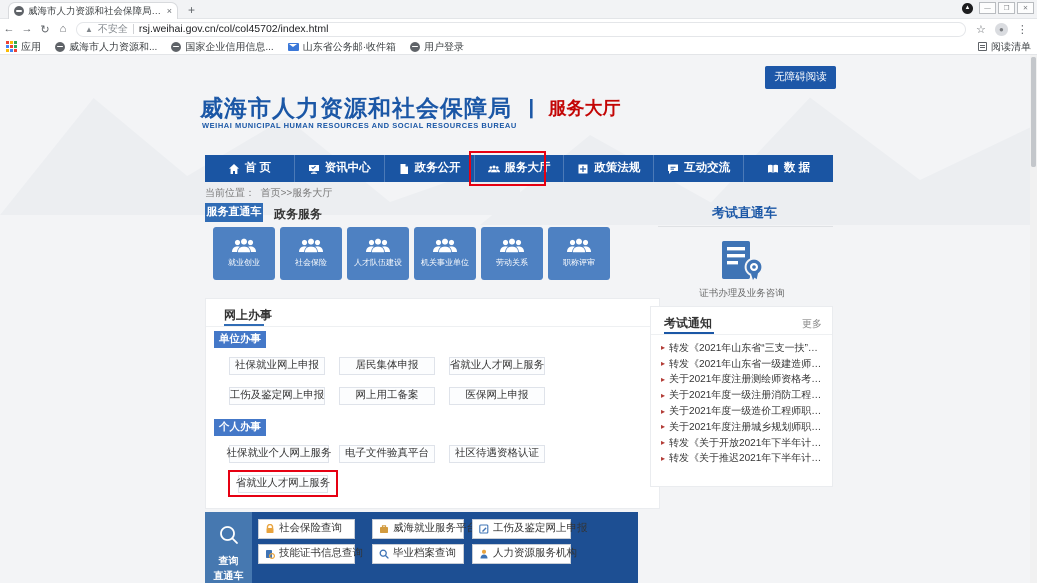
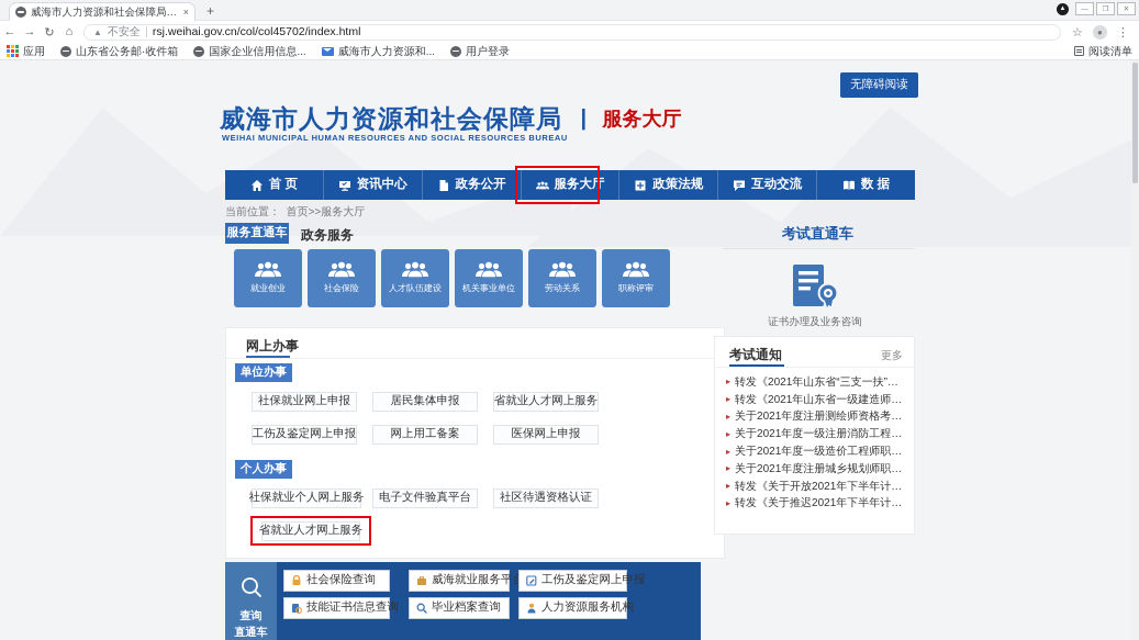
  威海市人力资源和社会保障局 服
  ×
  +
  ←
  →
  ↻
  ⌂
  ▲
  不安全
  rsj.weihai.gov.cn/col/col45702/index.html
  ☆
  ●
  ⋮
  应用
- 威海市人力资源和...
+ 山东省公务邮·收件箱
  国家企业信用信息...
- 山东省公务邮·收件箱
+ 威海市人力资源和...
  用户登录
  阅读清单
  无障碍阅读
  威海市人力资源和社会保障局 | 服务大厅
  WEIHAI MUNICIPAL HUMAN RESOURCES AND SOCIAL RESOURCES BUREAU
  首 页
  资讯中心
  政务公开
  服务大厅
  政策法规
  互动交流
  数 据
  当前位置： 首页>>服务大厅
  服务直通车
  政务服务
  考试直通车
  就业创业
  社会保险
  人才队伍建设
  机关事业单位
  劳动关系
  职称评审
  证书办理及业务咨询
  网上办事
  单位办事
  社保就业网上申报
  居民集体申报
  省就业人才网上服务
  工伤及鉴定网上申报
  网上用工备案
  医保网上申报
  个人办事
  社保就业个人网上服务
  电子文件验真平台
  社区待遇资格认证
  省就业人才网上服务
  考试通知
  更多
  ▸
  转发《2021年山东省“三支一扶”计...
  ▸
  转发《2021年山东省一级建造师资
  ▸
  关于2021年度注册测绘师资格考试
  ▸
  关于2021年度一级注册消防工程师
  ▸
  关于2021年度一级造价工程师职业
  ▸
  关于2021年度注册城乡规划师职业
  ▸
  转发《关于开放2021年下半年计算
  ▸
  转发《关于推迟2021年下半年计算
  查询
  直通车
  社会保险查询
  威海就业服务平
  工伤及鉴定网上申报
  技能证书信息查询
  毕业档案查询
  人力资源服务机构
